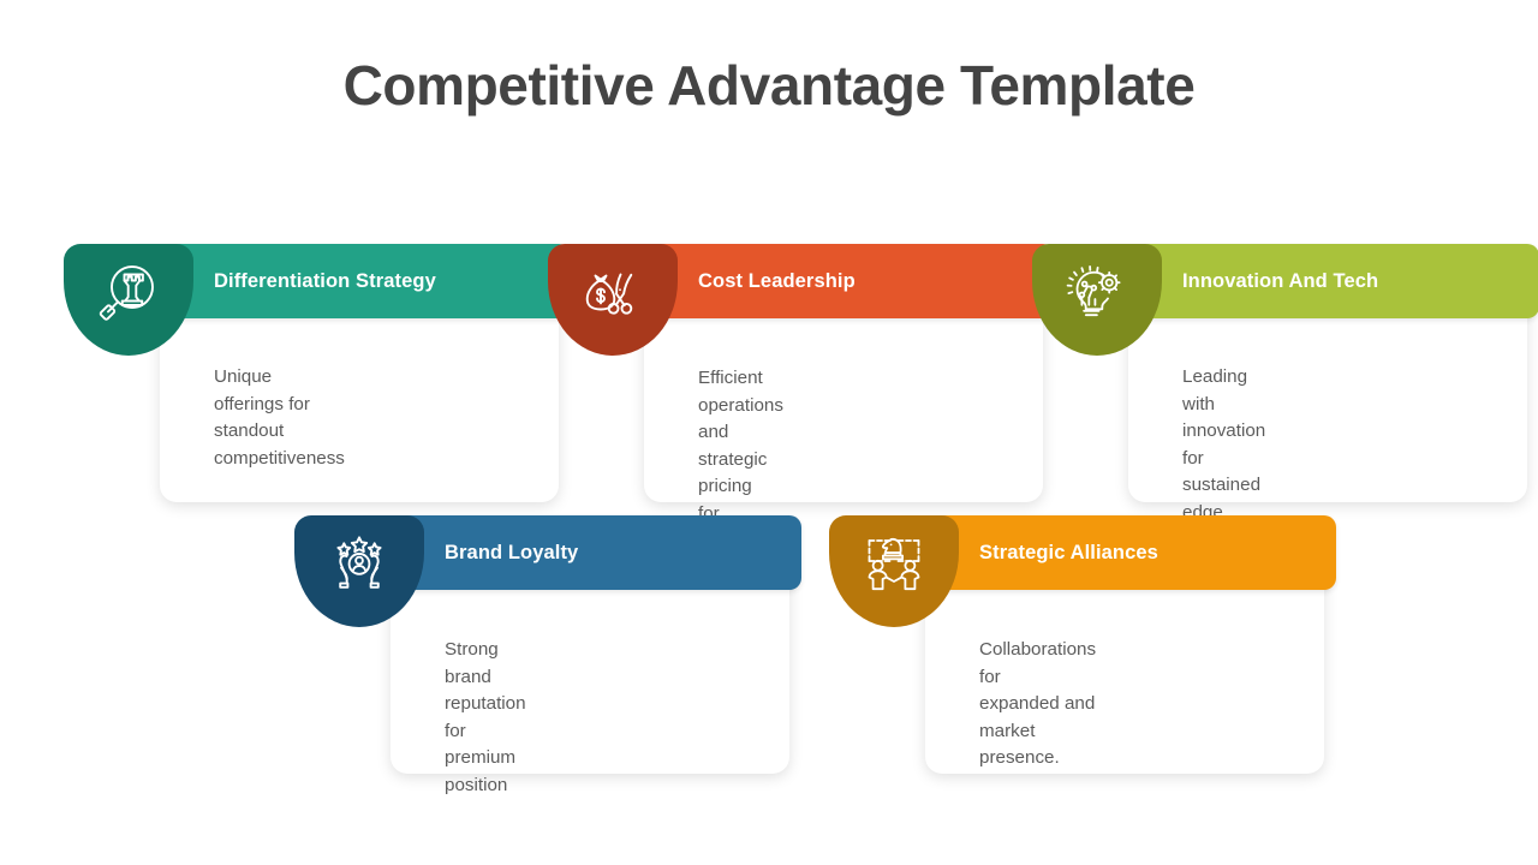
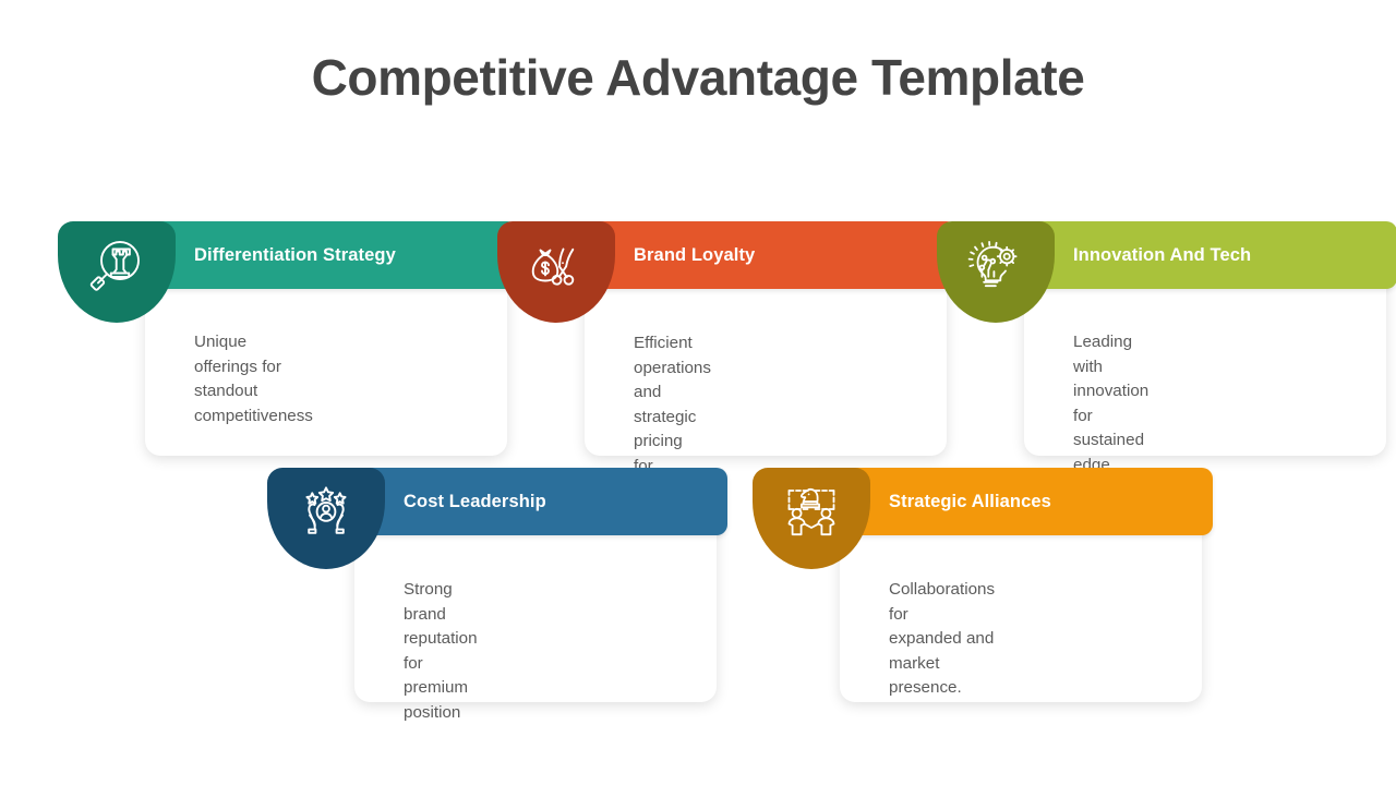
  Competitive Advantage Template
  Differentiation Strategy
  Unique offerings for
  standout competitiveness
- Cost Leadership
+ Brand Loyalty
  Efficient operations
  and strategic pricing
  Innovation And Tech
  Leading with innovation
  for sustained edge
- Brand Loyalty
+ Cost Leadership
  Strong brand
  reputation for
  premium position
  Strategic Alliances
  Collaborations for
  expanded and market
  presence.
